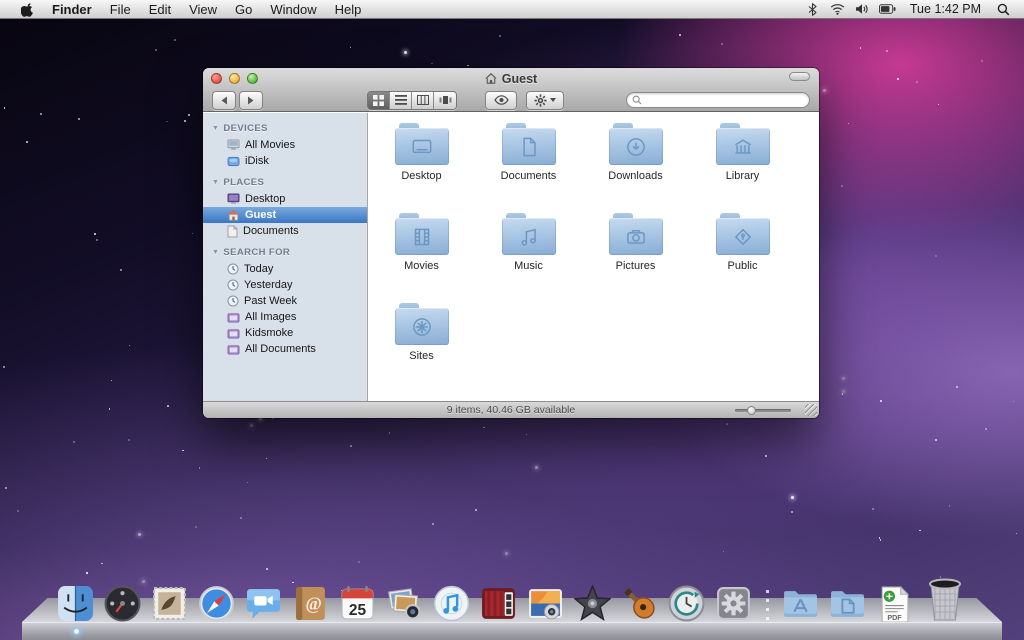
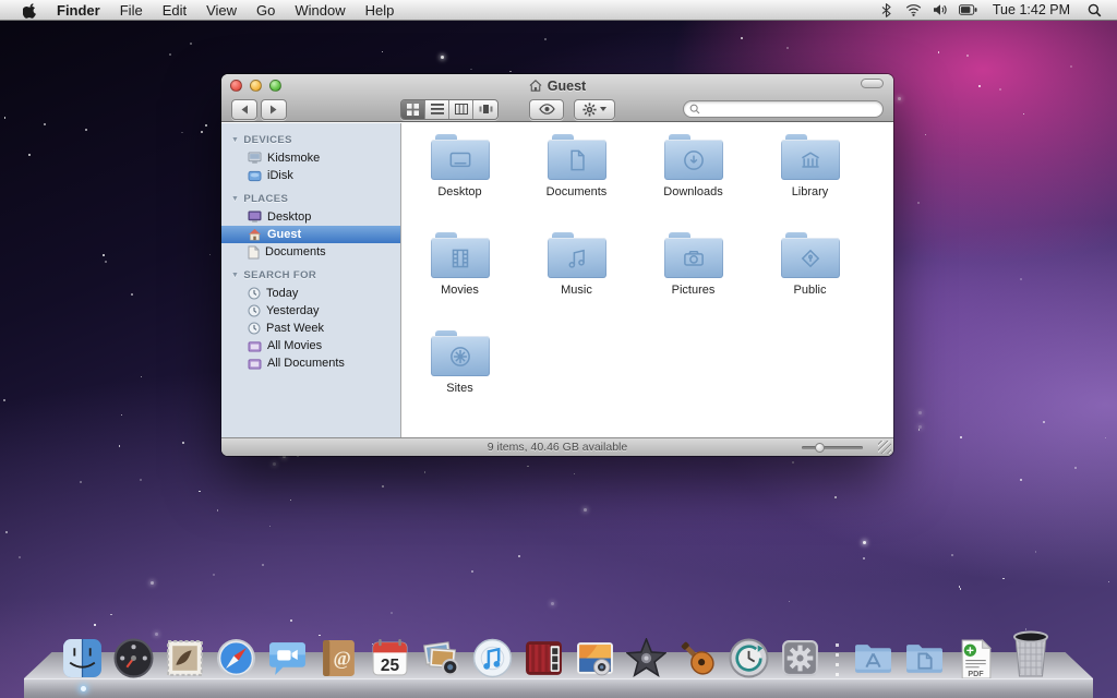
  Finder
  File
  Edit
  View
  Go
  Window
  Help
  Tue 1:42 PM
  Guest
  DEVICES
- All Movies
+ Kidsmoke
  iDisk
  PLACES
  Desktop
  Guest
  Documents
  SEARCH FOR
  Today
  Yesterday
  Past Week
- All Images
- Kidsmoke
+ All Movies
  All Documents
  Desktop
  Documents
  Downloads
  Library
  Movies
  Music
  Pictures
  Public
  Sites
  9 items, 40.46 GB available
  @
  25
  PDF
